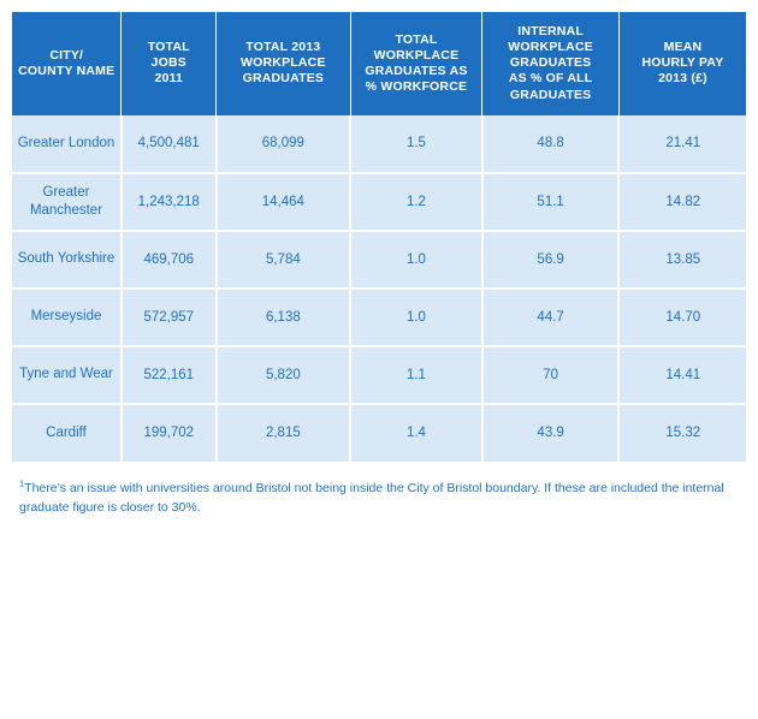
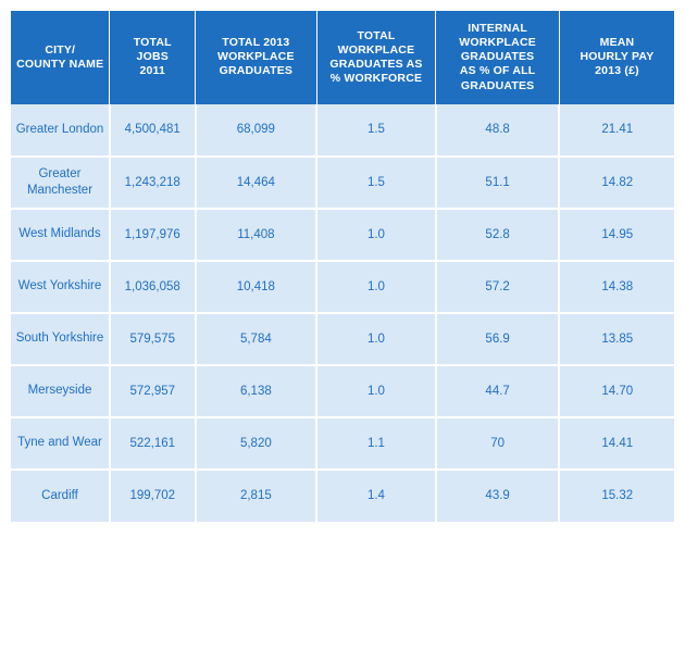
  CITY/ COUNTY NAME	TOTAL JOBS 2011	TOTAL 2013 WORKPLACE GRADUATES	TOTAL WORKPLACE GRADUATES AS % WORKFORCE	INTERNAL WORKPLACE GRADUATES AS % OF ALL GRADUATES	MEAN HOURLY PAY 2013 (£)
  Greater London	4,500,481	68,099	1.5	48.8	21.41
- Greater Manchester	1,243,218	14,464	1.2	51.1	14.82
+ Greater Manchester	1,243,218	14,464	1.5	51.1	14.82
+ West Midlands	1,197,976	11,408	1.0	52.8	14.95
+ West Yorkshire	1,036,058	10,418	1.0	57.2	14.38
- South Yorkshire	469,706	5,784	1.0	56.9	13.85
+ South Yorkshire	579,575	5,784	1.0	56.9	13.85
  Merseyside	572,957	6,138	1.0	44.7	14.70
  Tyne and Wear	522,161	5,820	1.1	70	14.41
  Cardiff	199,702	2,815	1.4	43.9	15.32
- 1There’s an issue with universities around Bristol not being inside the City of Bristol boundary. If these are included the internal graduate figure is closer to 30%.
